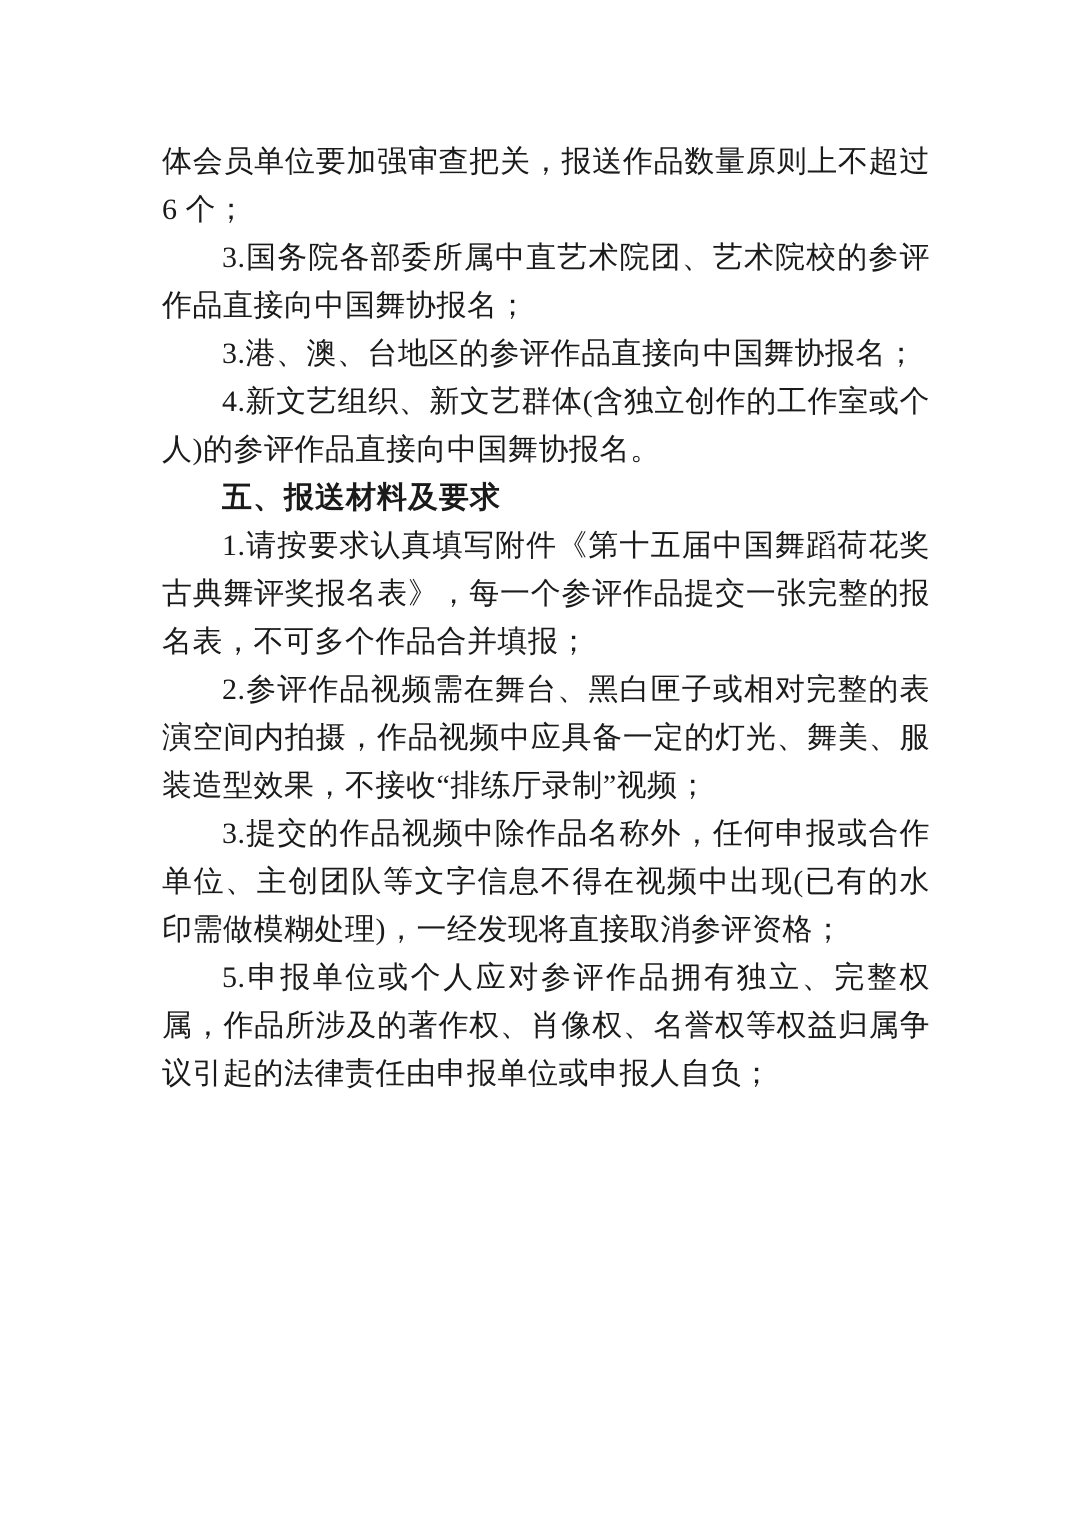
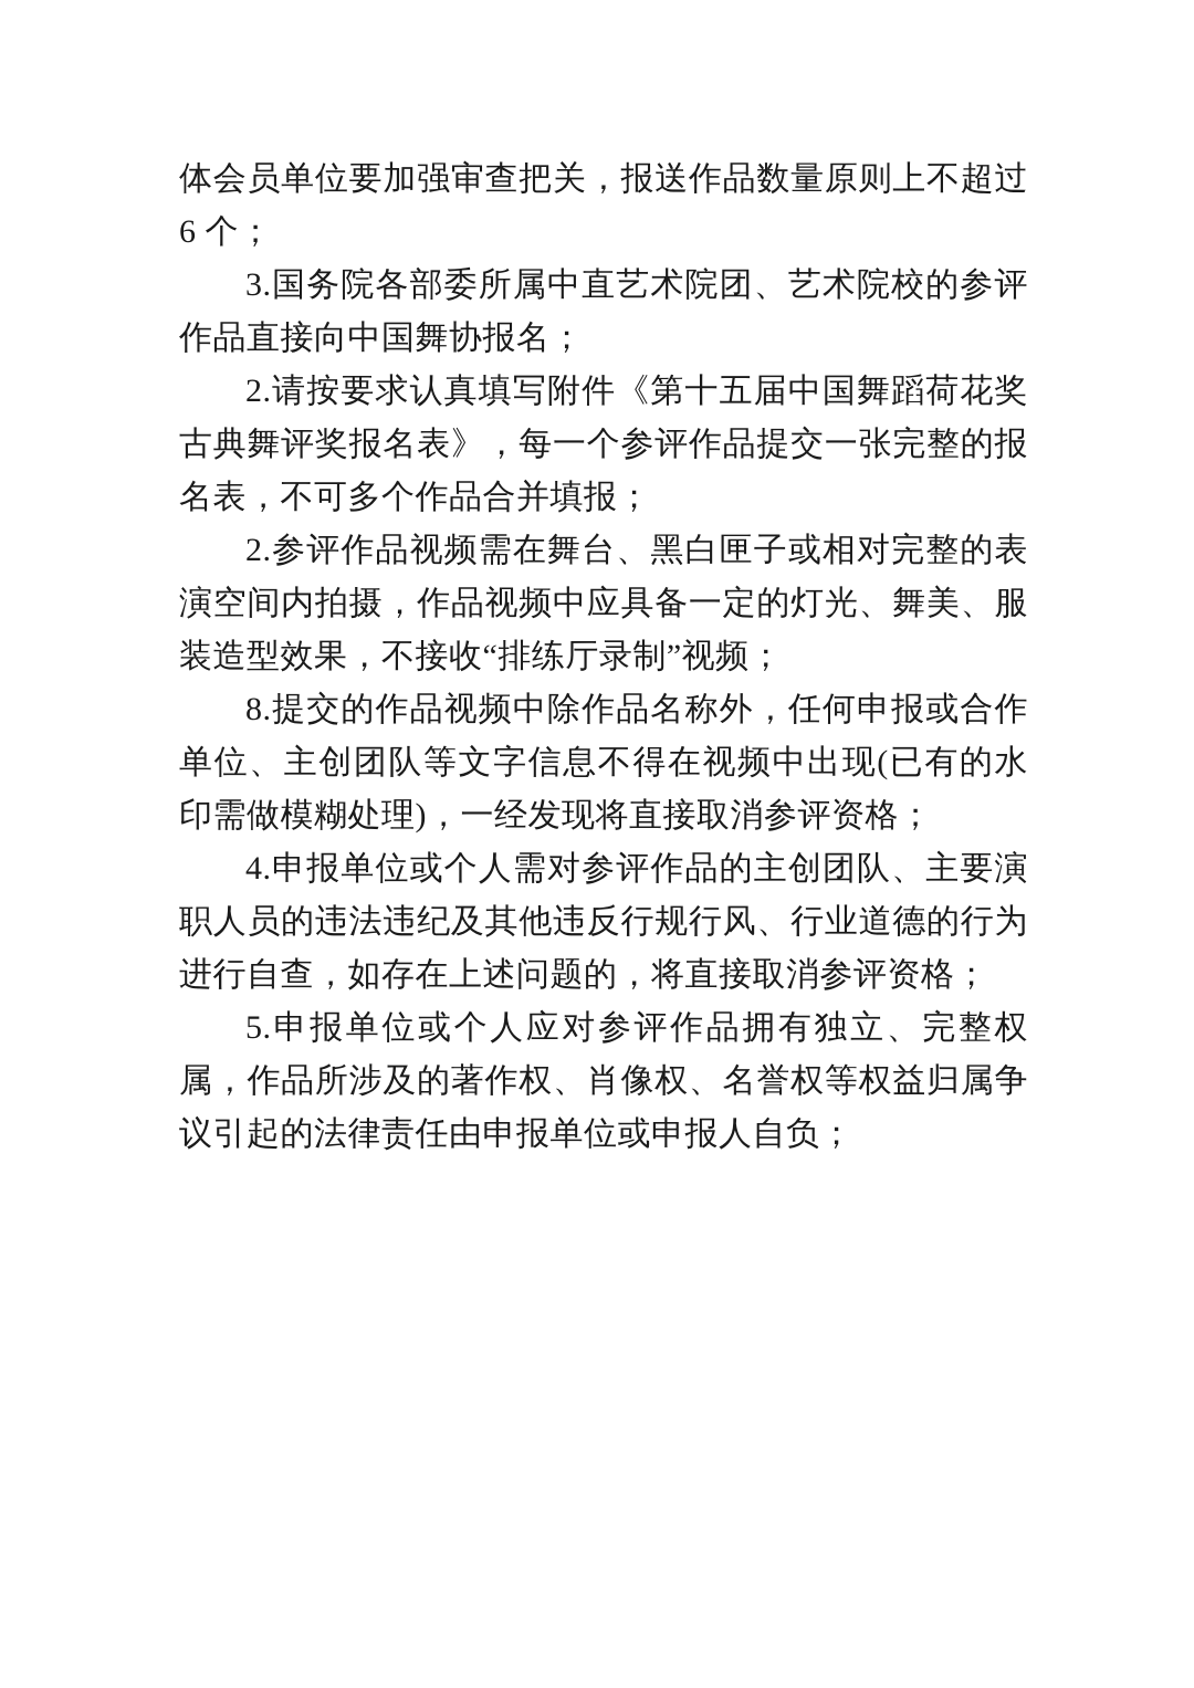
  体会员单位要加强审查把关，报送作品数量原则上不超过 6 个；
  3.国务院各部委所属中直艺术院团、艺术院校的参评作品直接向中国舞协报名；
- 3.港、澳、台地区的参评作品直接向中国舞协报名；
- 4.新文艺组织、新文艺群体(含独立创作的工作室或个人)的参评作品直接向中国舞协报名。
- 五、报送材料及要求
- 1.请按要求认真填写附件《第十五届中国舞蹈荷花奖古典舞评奖报名表》，每一个参评作品提交一张完整的报名表，不可多个作品合并填报；
+ 2.请按要求认真填写附件《第十五届中国舞蹈荷花奖古典舞评奖报名表》，每一个参评作品提交一张完整的报名表，不可多个作品合并填报；
  2.参评作品视频需在舞台、黑白匣子或相对完整的表演空间内拍摄，作品视频中应具备一定的灯光、舞美、服装造型效果，不接收“排练厅录制”视频；
- 3.提交的作品视频中除作品名称外，任何申报或合作单位、主创团队等文字信息不得在视频中出现(已有的水印需做模糊处理)，一经发现将直接取消参评资格；
+ 8.提交的作品视频中除作品名称外，任何申报或合作单位、主创团队等文字信息不得在视频中出现(已有的水印需做模糊处理)，一经发现将直接取消参评资格；
+ 4.申报单位或个人需对参评作品的主创团队、主要演职人员的违法违纪及其他违反行规行风、行业道德的行为进行自查，如存在上述问题的，将直接取消参评资格；
  5.申报单位或个人应对参评作品拥有独立、完整权属，作品所涉及的著作权、肖像权、名誉权等权益归属争议引起的法律责任由申报单位或申报人自负；
